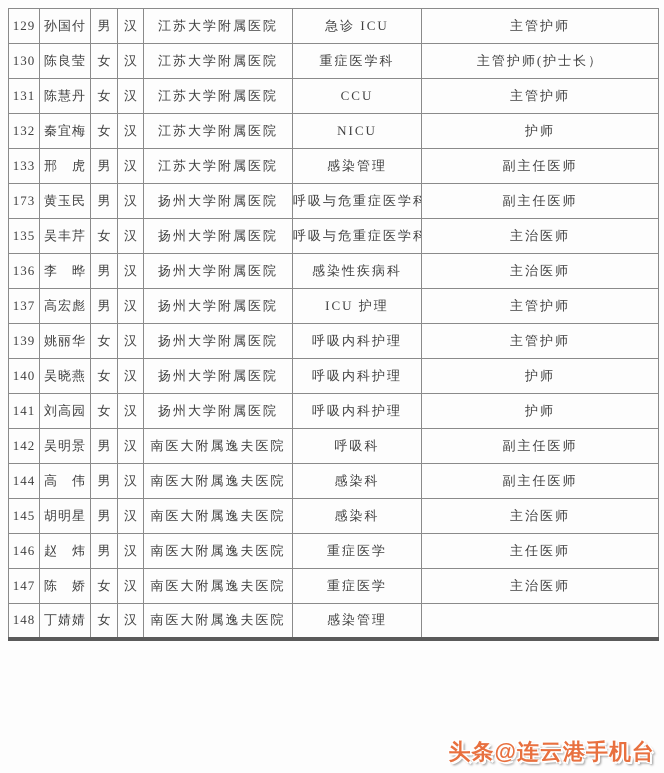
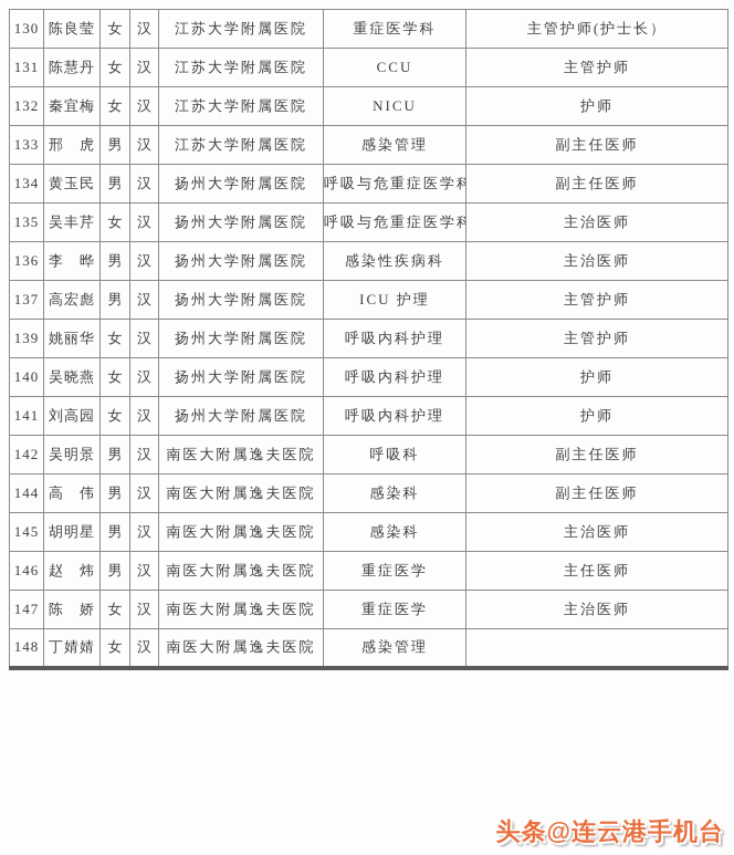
- 129	孙国付	男	汉	江苏大学附属医院	急诊 ICU	主管护师
  130	陈良莹	女	汉	江苏大学附属医院	重症医学科	主管护师(护士长）
  131	陈慧丹	女	汉	江苏大学附属医院	CCU	主管护师
  132	秦宜梅	女	汉	江苏大学附属医院	NICU	护师
  133	邢 虎	男	汉	江苏大学附属医院	感染管理	副主任医师
- 173	黄玉民	男	汉	扬州大学附属医院	呼吸与危重症医学科	副主任医师
+ 134	黄玉民	男	汉	扬州大学附属医院	呼吸与危重症医学科	副主任医师
  135	吴丰芹	女	汉	扬州大学附属医院	呼吸与危重症医学科	主治医师
  136	李 晔	男	汉	扬州大学附属医院	感染性疾病科	主治医师
  137	高宏彪	男	汉	扬州大学附属医院	ICU 护理	主管护师
  139	姚丽华	女	汉	扬州大学附属医院	呼吸内科护理	主管护师
  140	吴晓燕	女	汉	扬州大学附属医院	呼吸内科护理	护师
  141	刘高园	女	汉	扬州大学附属医院	呼吸内科护理	护师
  142	吴明景	男	汉	南医大附属逸夫医院	呼吸科	副主任医师
  144	高 伟	男	汉	南医大附属逸夫医院	感染科	副主任医师
  145	胡明星	男	汉	南医大附属逸夫医院	感染科	主治医师
  146	赵 炜	男	汉	南医大附属逸夫医院	重症医学	主任医师
  147	陈 娇	女	汉	南医大附属逸夫医院	重症医学	主治医师
  148	丁婧婧	女	汉	南医大附属逸夫医院	感染管理
  头条@连云港手机台
